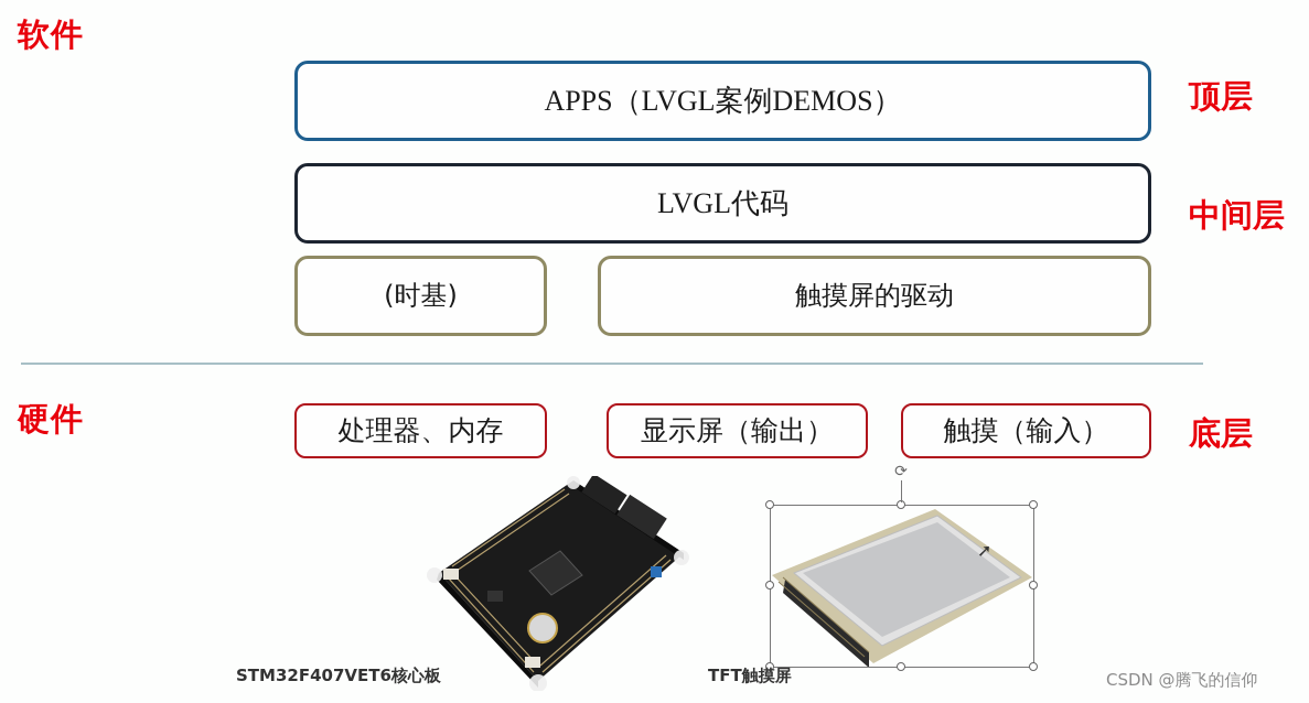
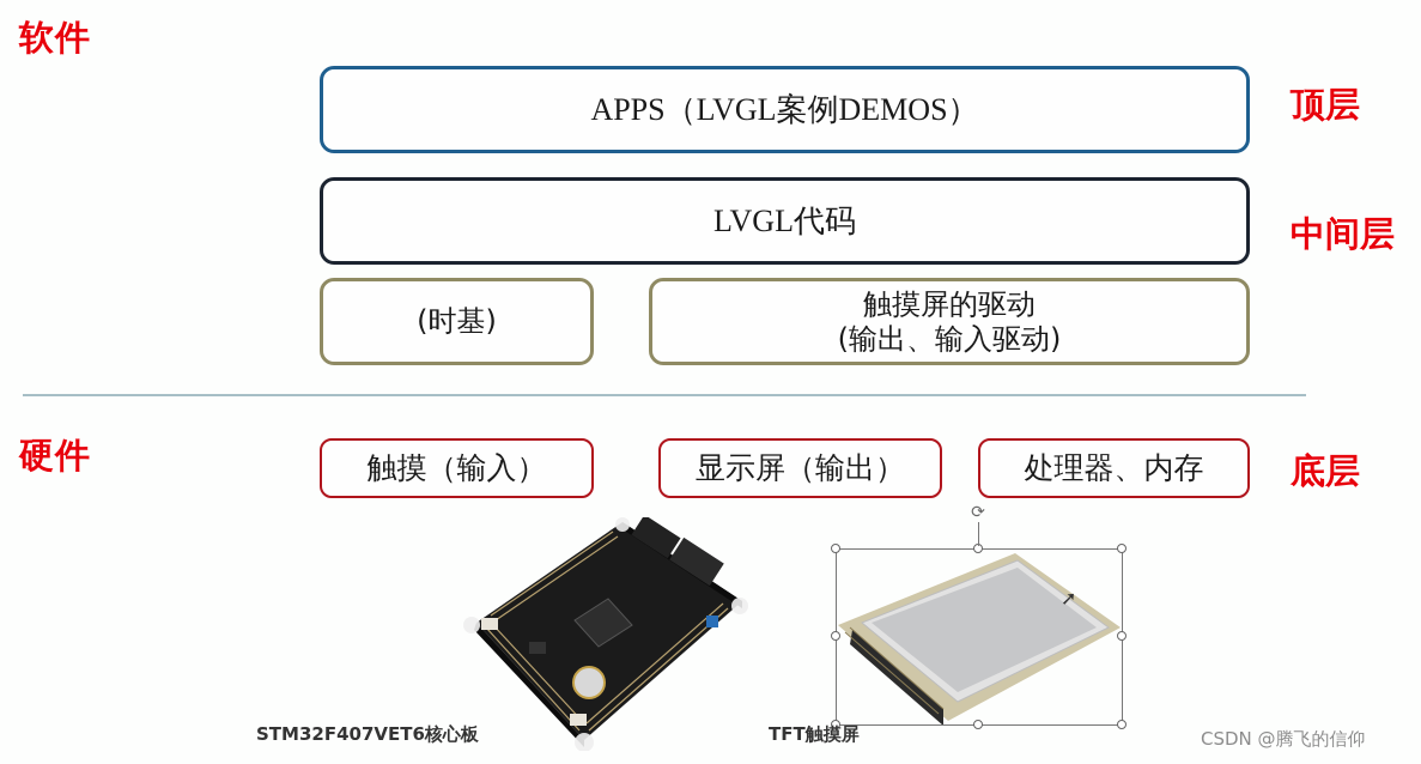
  软件
  硬件
  顶层
  中间层
  底层
  APPS（LVGL案例DEMOS）
  LVGL代码
  (时基)
  触摸屏的驱动
+ (输出、输入驱动)
- 处理器、内存
+ 触摸（输入）
  显示屏（输出）
- 触摸（输入）
+ 处理器、内存
  ⟳
  ➚
  STM32F407VET6核心板
  TFT触摸屏
  CSDN @腾飞的信仰
